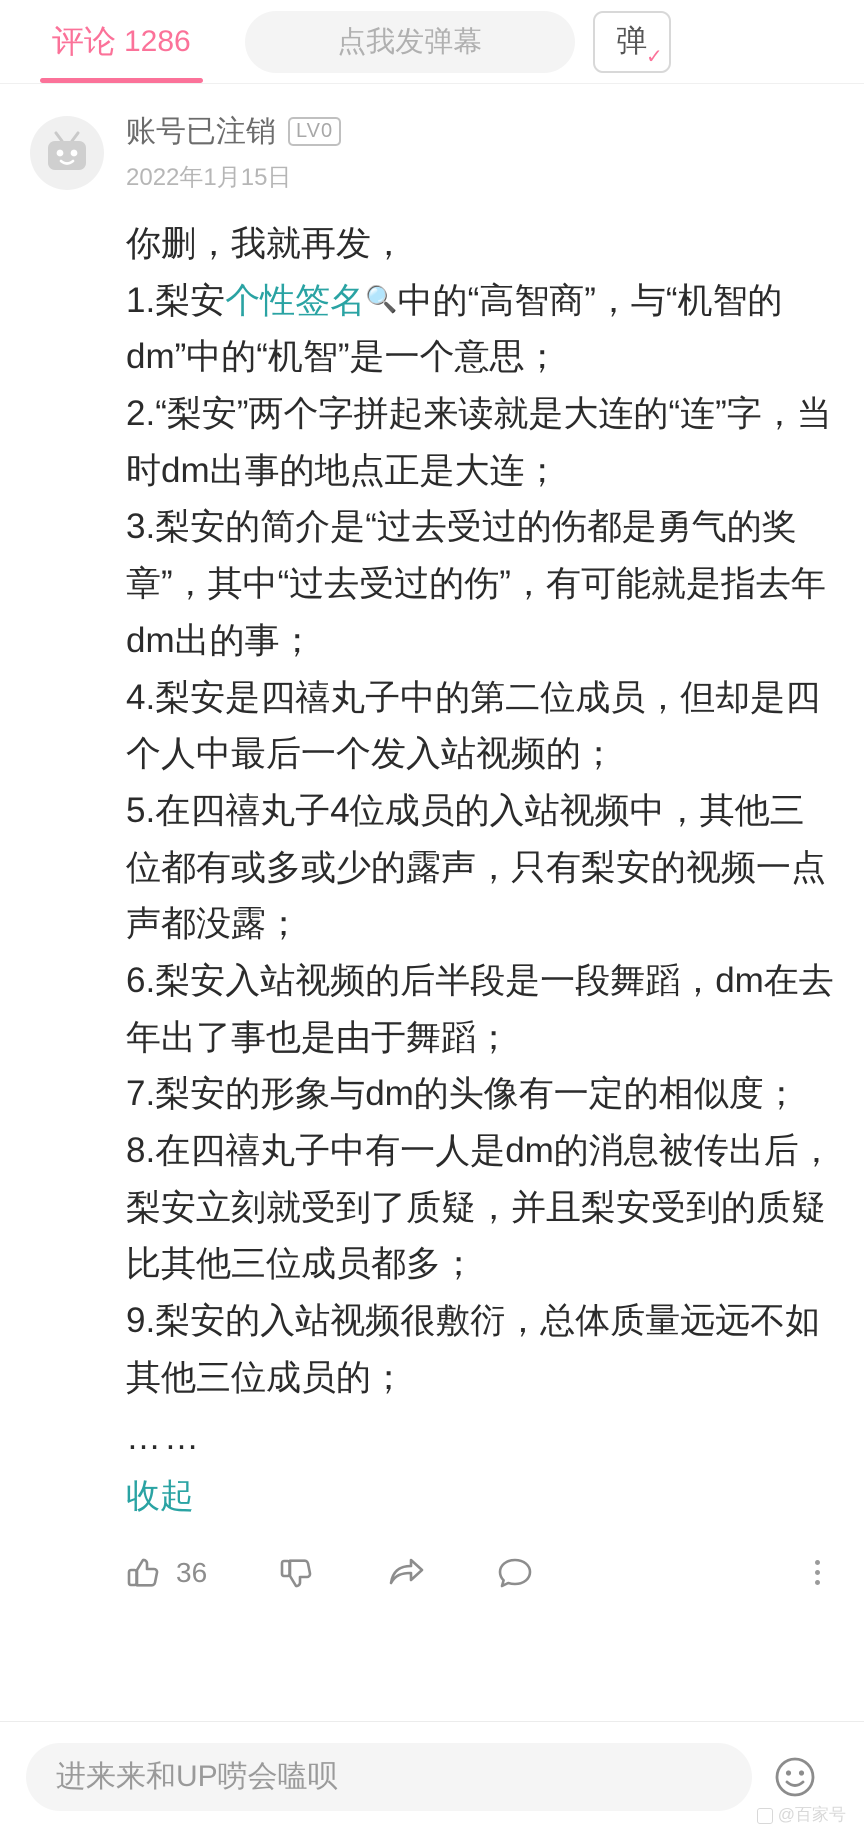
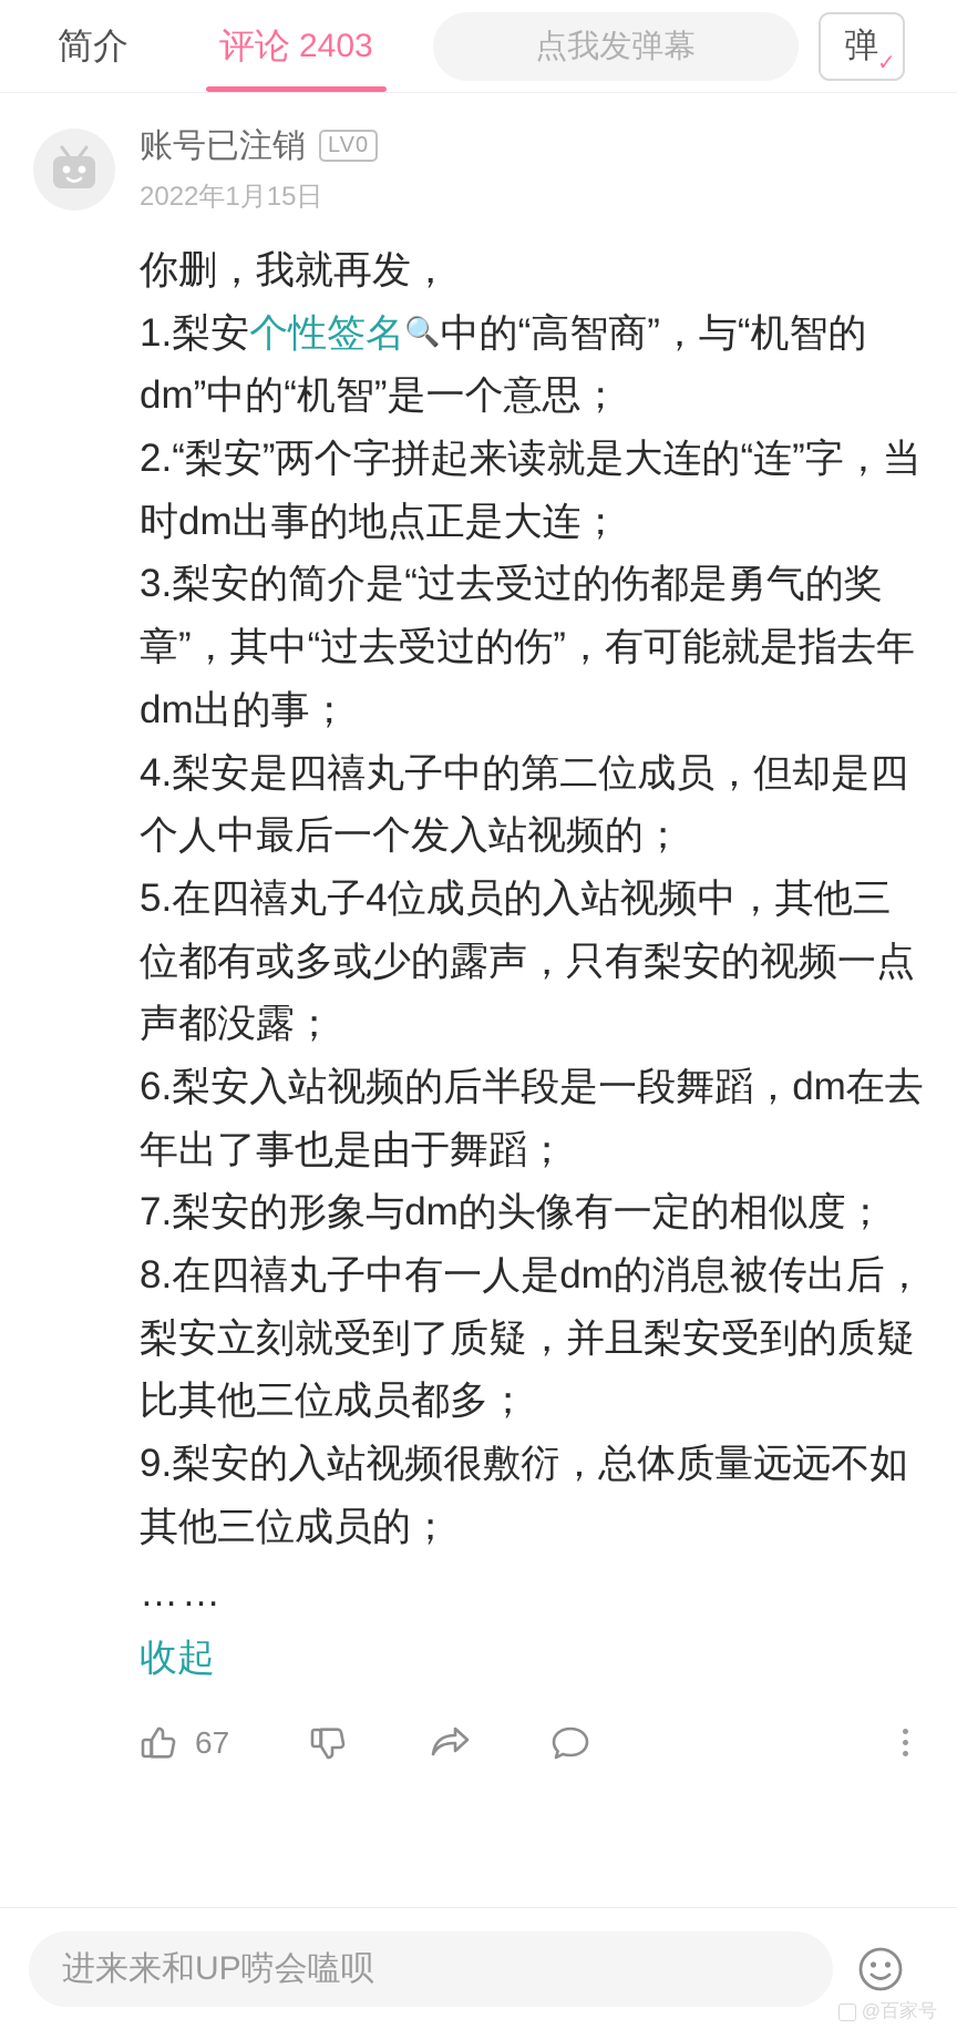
+ 简介
  评论
- 1286
+ 2403
  点我发弹幕
  弹
  ✓
  账号已注销
  LV0
  2022年1月15日
  你删，我就再发，
  1.梨安个性签名🔍中的“高智商”，与“机智的dm”中的“机智”是一个意思；
  2.“梨安”两个字拼起来读就是大连的“连”字，当时dm出事的地点正是大连；
  3.梨安的简介是“过去受过的伤都是勇气的奖章”，其中“过去受过的伤”，有可能就是指去年dm出的事；
  4.梨安是四禧丸子中的第二位成员，但却是四个人中最后一个发入站视频的；
  5.在四禧丸子4位成员的入站视频中，其他三位都有或多或少的露声，只有梨安的视频一点声都没露；
  6.梨安入站视频的后半段是一段舞蹈，dm在去年出了事也是由于舞蹈；
  7.梨安的形象与dm的头像有一定的相似度；
  8.在四禧丸子中有一人是dm的消息被传出后，梨安立刻就受到了质疑，并且梨安受到的质疑比其他三位成员都多；
  9.梨安的入站视频很敷衍，总体质量远远不如其他三位成员的；
  ……
  收起
- 36
+ 67
  进来来和UP唠会嗑呗
  @百家号
